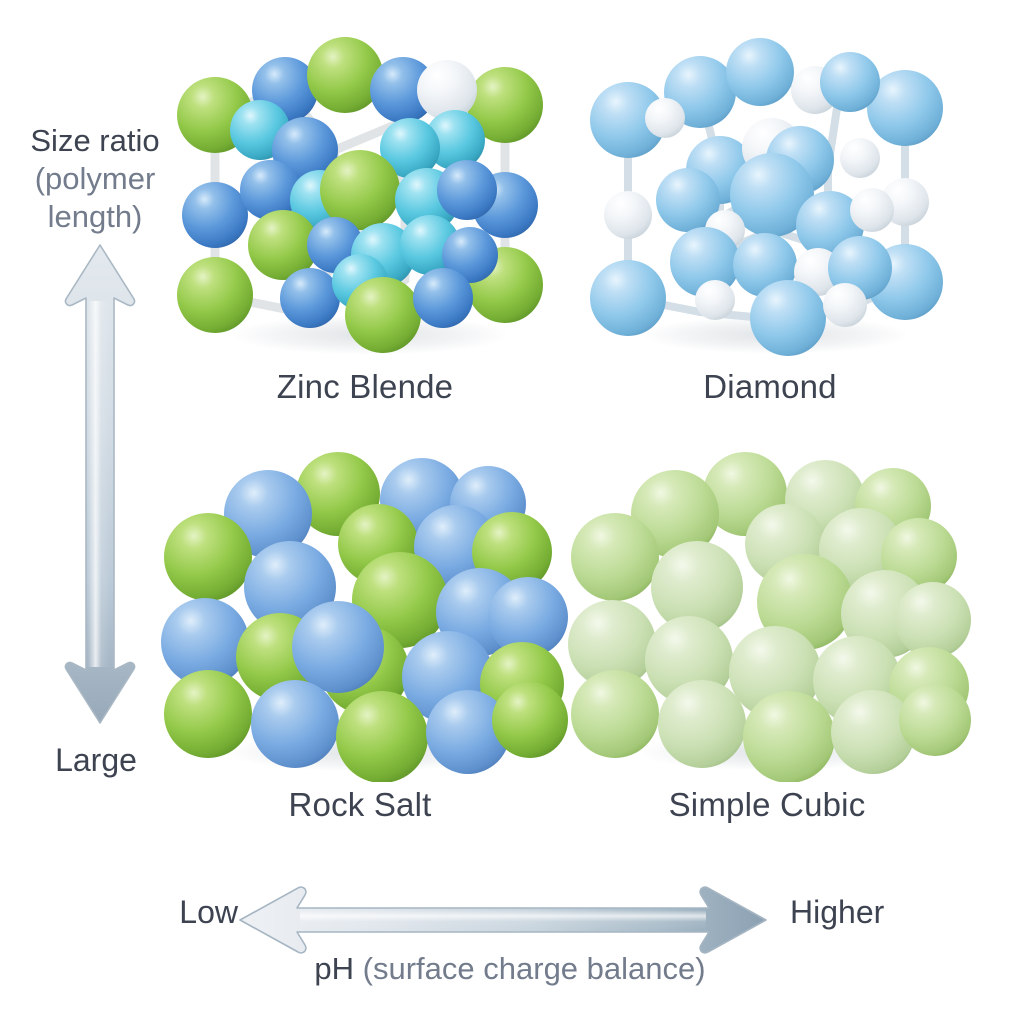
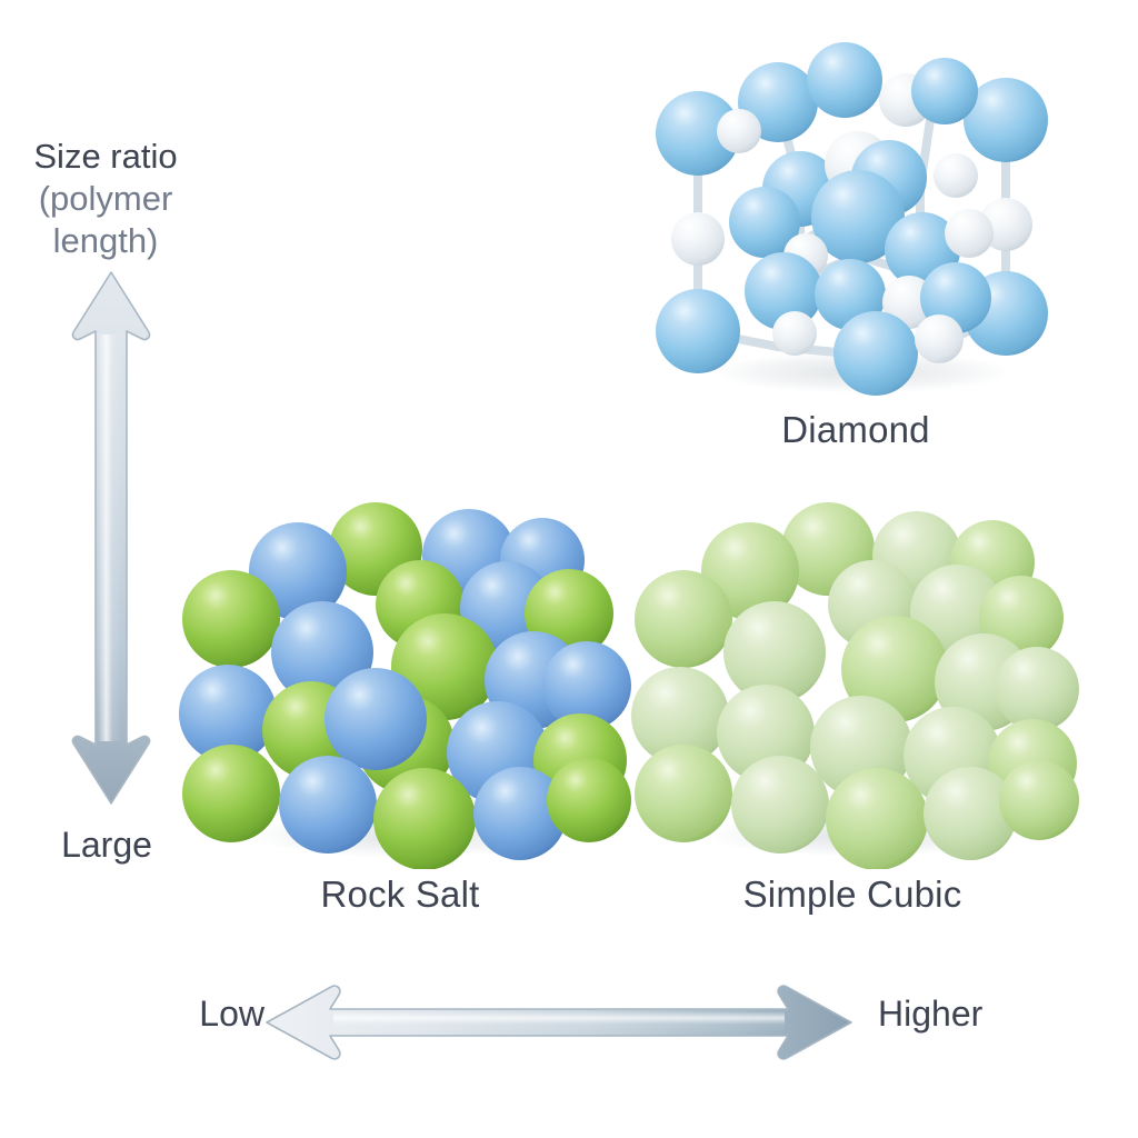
  Size ratio
  (polymer
  length)
  Large
  Low
  Higher
- pH (surface charge balance)
- Zinc Blende
  Diamond
  Rock Salt
  Simple Cubic
